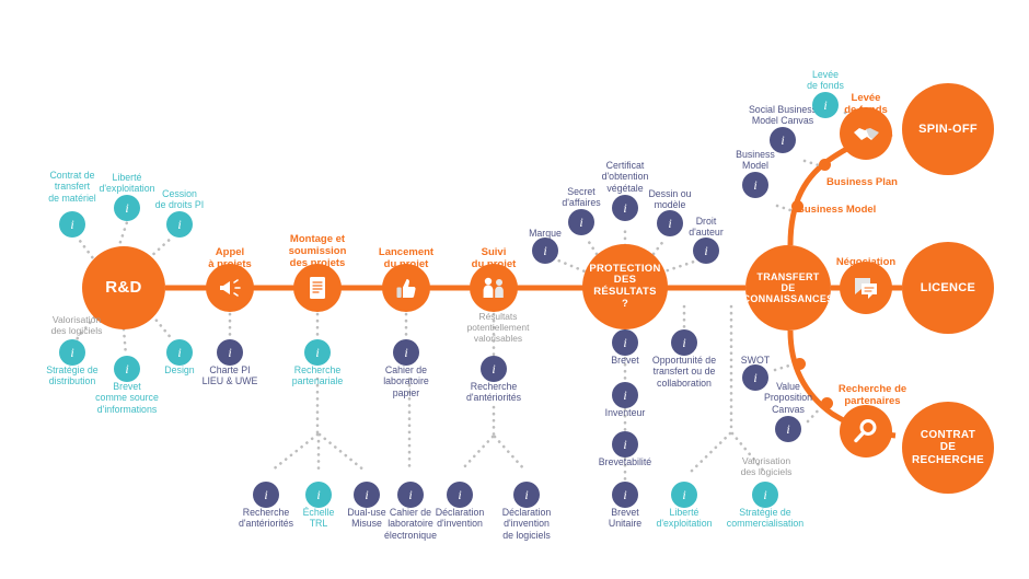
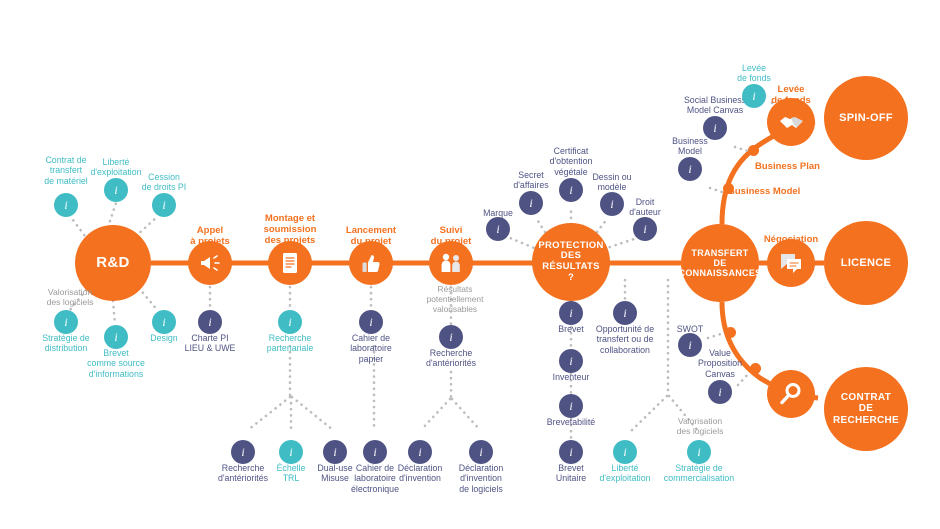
  R&D
  PROTECTION
  DES
  RÉSULTATS
  ?
  TRANSFERT
  DE
  CONNAISSANCES
  SPIN-OFF
  LICENCE
  CONTRAT
  DE
  RECHERCHE
  Appel
  à projets
  Montage et
  soumission
  des projets
  Lancement
  du projet
  Suivi
  du projet
  Levée
  de fonds
  Négociation
- Recherche de
- partenaires
  Business Plan
  Business Model
  Valorisation
  des logiciels
  Résultats
  potentiellement
  valorisables
  Valorisation
  des logiciels
  i
  Contrat de
  transfert
  de matériel
  i
  Liberté
  d'exploitation
  i
  Cession
  de droits PI
  i
  Stratégie de
  distribution
  i
  Brevet
  comme source
  d'informations
  i
  Design
  i
  Charte PI
  LIEU & UWE
  i
  Recherche
  partenariale
  i
  Cahier de
  laboratoire
  papier
  i
  Recherche
  d'antériorités
  i
  Recherche
  d'antériorités
  i
  Échelle
  TRL
  i
  Dual-use
  Misuse
  i
  Cahier de
  laboratoire
  électronique
  i
  Déclaration
  d'invention
  i
  Déclaration
  d'invention
  de logiciels
  i
  Marque
  i
  Secret
  d'affaires
  i
  Certificat
  d'obtention
  végétale
  i
  Dessin ou
  modèle
  i
  Droit
  d'auteur
  i
  Brevet
  i
  Inventeur
  i
  Brevetabilité
  i
  Brevet
  Unitaire
  i
  Opportunité de
  transfert ou de
  collaboration
  i
  Liberté
  d'exploitation
  i
  Stratégie de
  commercialisation
  i
  SWOT
  i
  Value
  Proposition
  Canvas
  i
  Business
  Model
  i
  Social Busines
  Model Canvas
  i
  Levée
  de fonds
